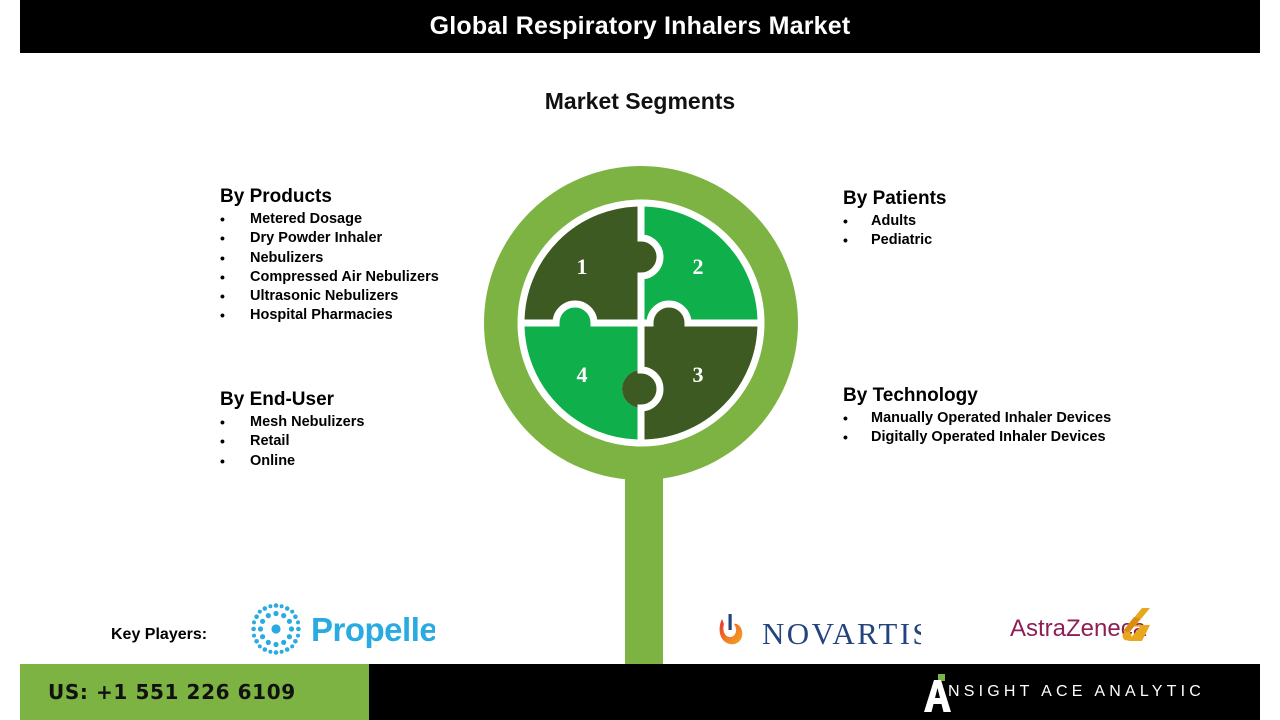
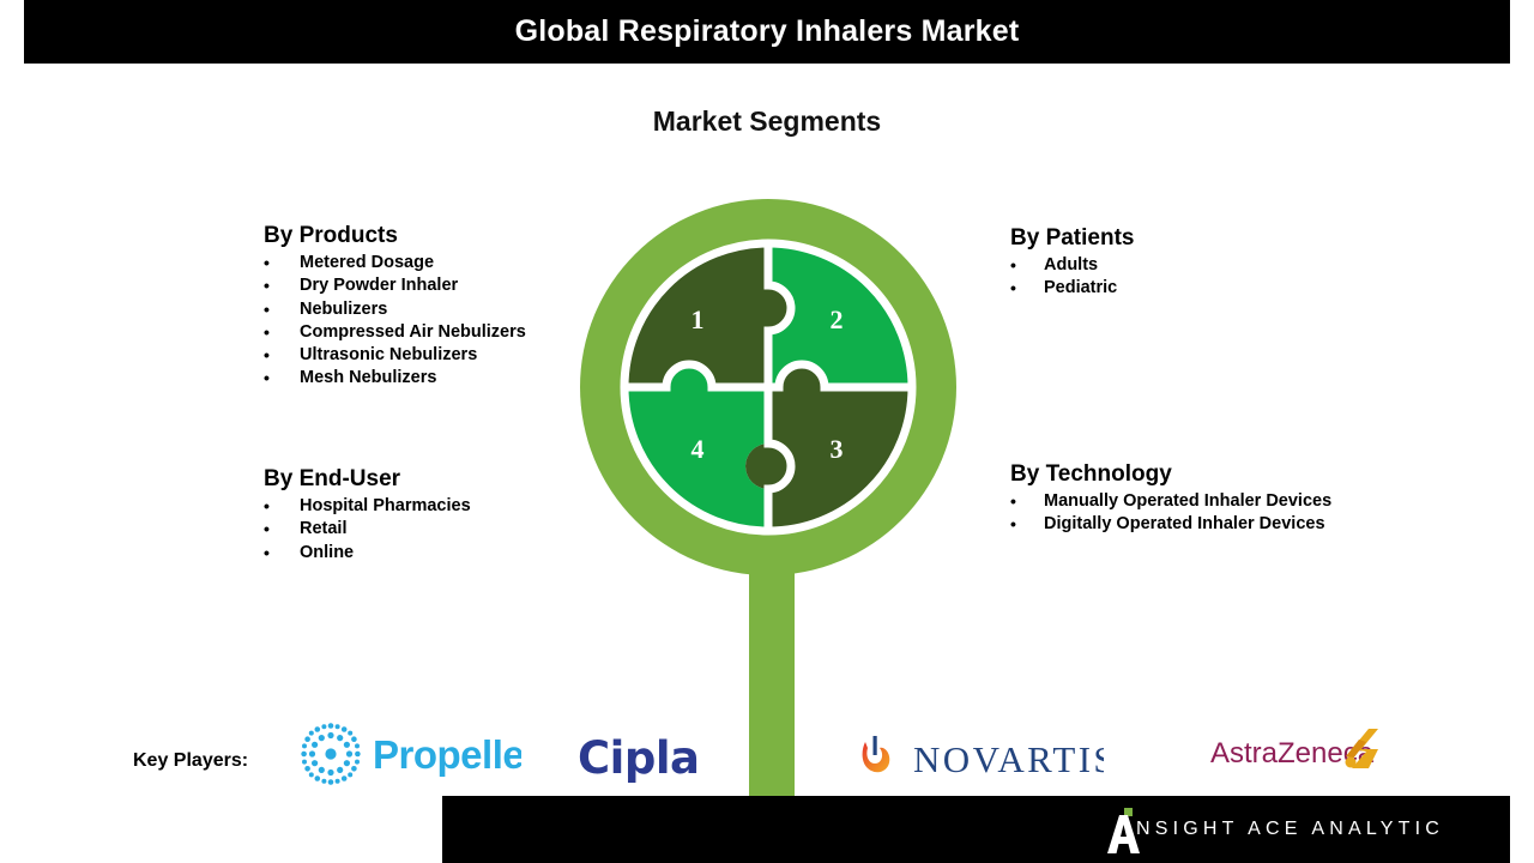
  Global Respiratory Inhalers Market
  Market Segments
  By Products
  •
  Metered Dosage
  •
  Dry Powder Inhaler
  •
  Nebulizers
  •
  Compressed Air Nebulizers
  •
  Ultrasonic Nebulizers
  •
- Hospital Pharmacies
+ Mesh Nebulizers
  By End-User
  •
- Mesh Nebulizers
+ Hospital Pharmacies
  •
  Retail
  •
  Online
  By Patients
  •
  Adults
  •
  Pediatric
  By Technology
  •
  Manually Operated Inhaler Devices
  •
  Digitally Operated Inhaler Devices
  1
  2
  3
  4
  Key Players:
  Propelle
+ Cipla
  NOVARTI
  AstraZene
- US: +1 551 226 6109
  NSIGHT ACE ANALYTIC
